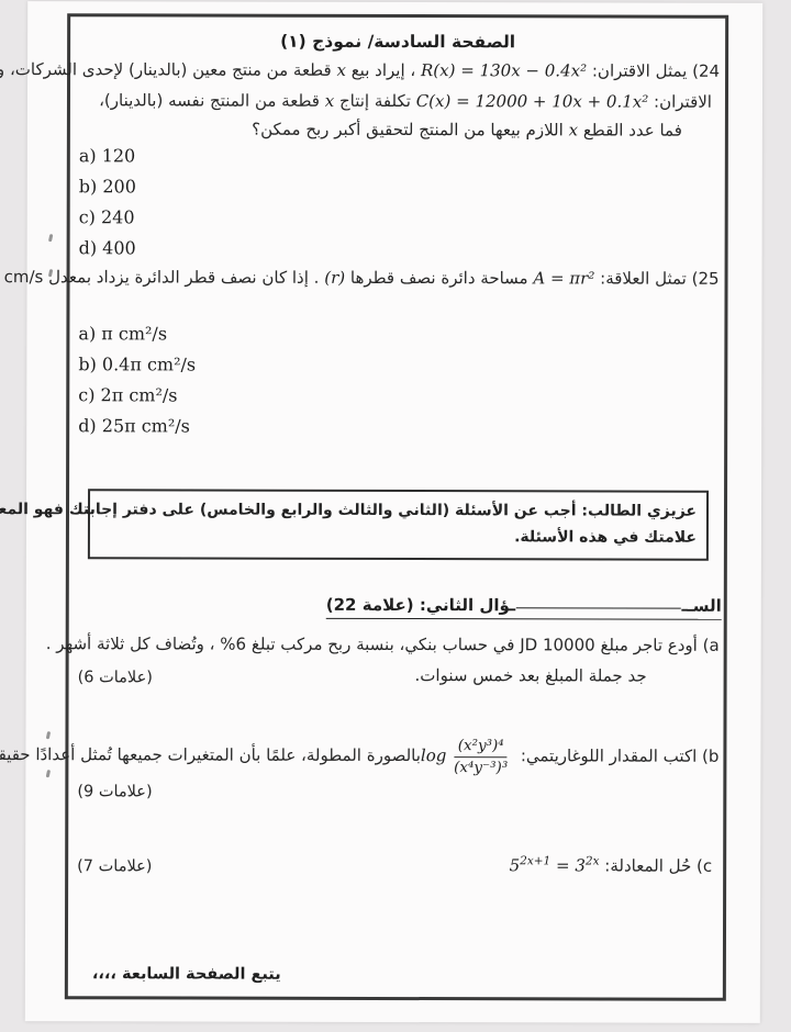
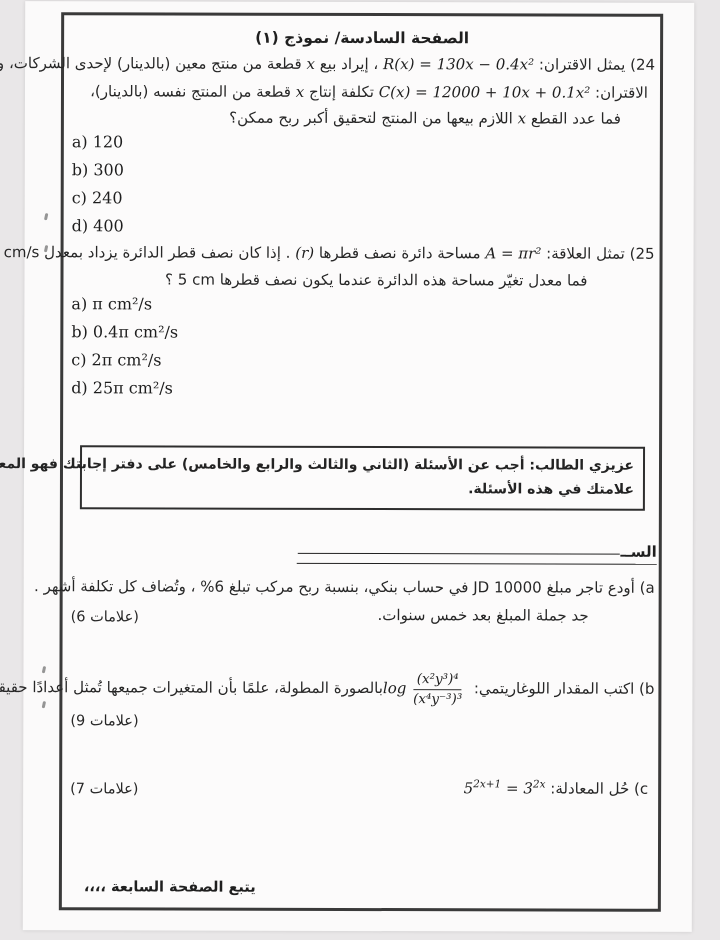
  الصفحة السادسة/ نموذج (١)
  24) يمثل الاقتران: R(x) = 130x − 0.4x² ، إيراد بيع x قطعة من منتج معين (بالدينار) لإحدى الشركات، و
  الاقتران: C(x) = 12000 + 10x + 0.1x² تكلفة إنتاج x قطعة من المنتج نفسه (بالدينار)،
  فما عدد القطع x اللازم بيعها من المنتج لتحقيق أكبر ربح ممكن؟
  a) 120
- b) 200
+ b) 300
  c) 240
  d) 400
  25) تمثل العلاقة: A = πr² مساحة دائرة نصف قطرها (r) . إذا كان نصف قطر الدائرة يزداد بمعدل cm/s
+ فما معدل تغيّر مساحة هذه الدائرة عندما يكون نصف قطرها 5 cm ؟
  a) π cm²/s
  b) 0.4π cm²/s
  c) 2π cm²/s
  d) 25π cm²/s
  عزيزي الطالب: أجب عن الأسئلة (الثاني والثالث والرابع والخامس) على دفتر إجابتك فهو المع
  علامتك في هذه الأسئلة.
  الســ
- ـؤال الثاني: (22 علامة)
- a) أودع تاجر مبلغ JD 10000 في حساب بنكي، بنسبة ربح مركب تبلغ %6 ، وتُضاف كل ثلاثة أشهر .
+ a) أودع تاجر مبلغ JD 10000 في حساب بنكي، بنسبة ربح مركب تبلغ %6 ، وتُضاف كل تكلفة أشهر .
  جد جملة المبلغ بعد خمس سنوات.
  (6 علامات)
  b) اكتب المقدار اللوغاريتمي: log
  (x²y³)⁴
  (x⁴y⁻³)³
  بالصورة المطولة، علمًا بأن المتغيرات جميعها تُمثل أعدادًا حقيق
  (9 علامات)
  c) حُل المعادلة: 52x+1 = 32x
  (7 علامات)
  يتبع الصفحة السابعة ،،،،
